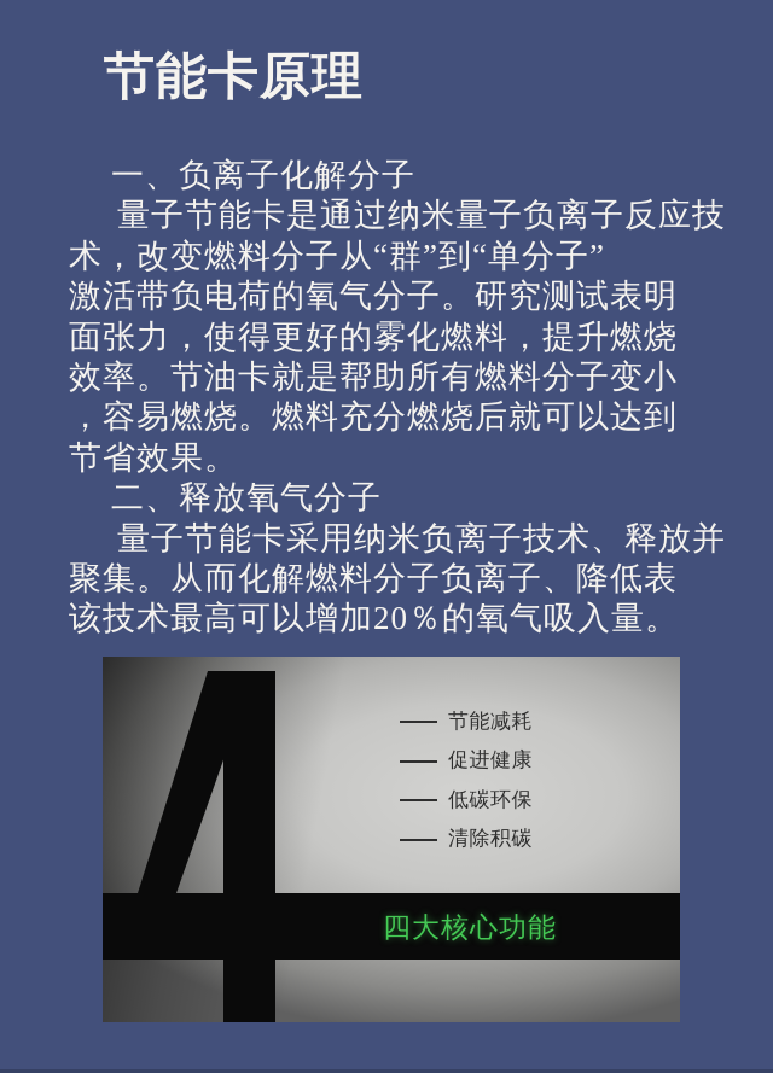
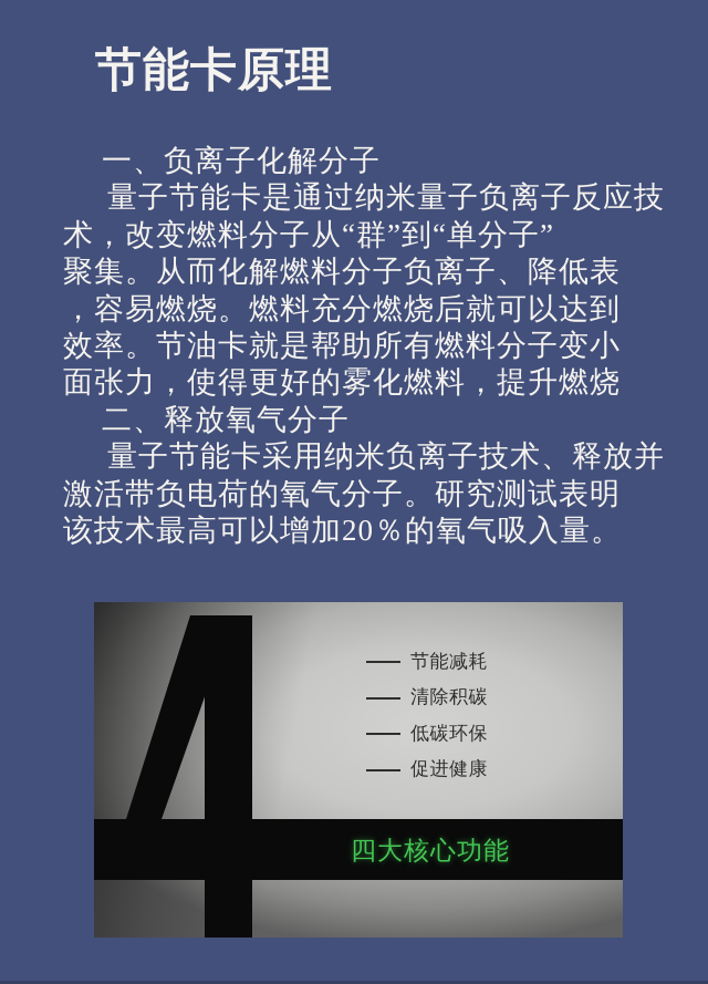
  节能卡原理
  一、负离子化解分子
  量子节能卡是通过纳米量子负离子反应技
  术，改变燃料分子从“群”到“单分子”
- 激活带负电荷的氧气分子。研究测试表明
+ 聚集。从而化解燃料分子负离子、降低表
- 面张力，使得更好的雾化燃料，提升燃烧
+ ，容易燃烧。燃料充分燃烧后就可以达到
  效率。节油卡就是帮助所有燃料分子变小
- ，容易燃烧。燃料充分燃烧后就可以达到
+ 面张力，使得更好的雾化燃料，提升燃烧
- 节省效果。
  二、释放氧气分子
  量子节能卡采用纳米负离子技术、释放并
- 聚集。从而化解燃料分子负离子、降低表
+ 激活带负电荷的氧气分子。研究测试表明
  该技术最高可以增加20％的氧气吸入量。
  节能减耗
- 促进健康
+ 清除积碳
  低碳环保
- 清除积碳
+ 促进健康
  四大核心功能
